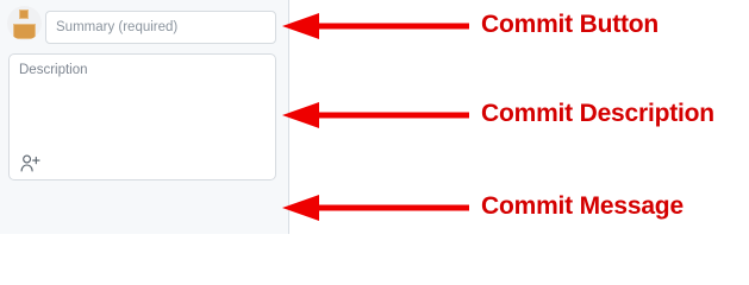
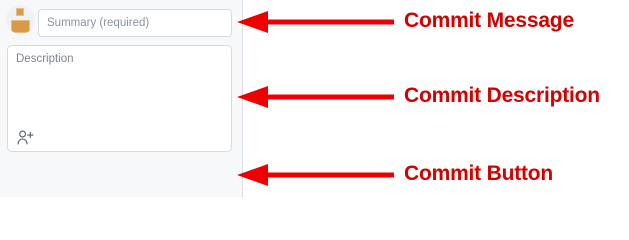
  Summary (required)
  Description
- Commit Button
+ Commit Message
  Commit Description
- Commit Message
+ Commit Button
